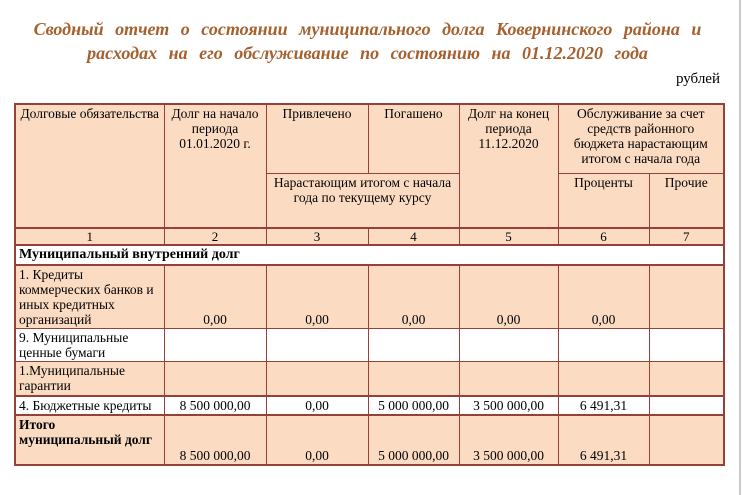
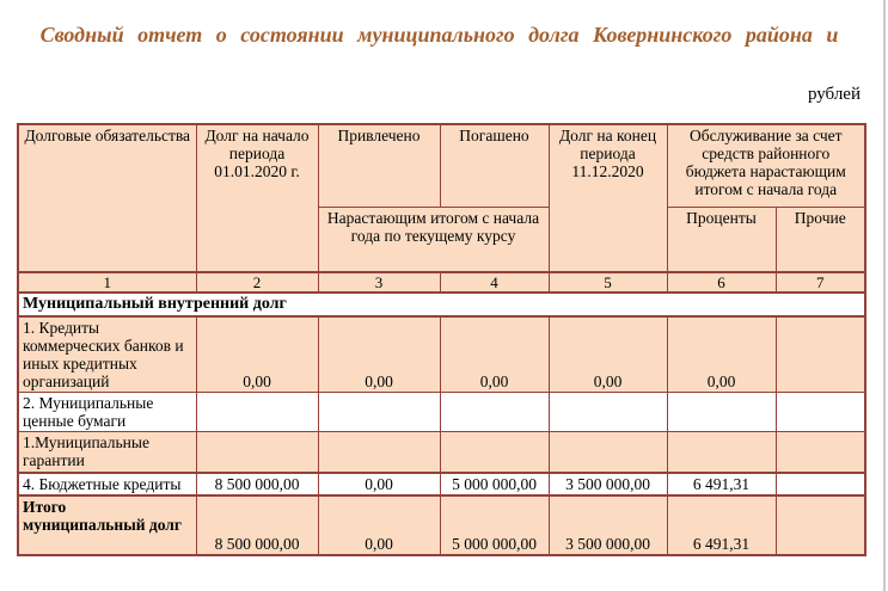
  Сводный отчет о состоянии муниципального долга Ковернинского района и
- расходах на его обслуживание по состоянию на 01.12.2020 года
  рублей
  Долговые обязательства	Долг на начало периода 01.01.2020 г.	Привлечено	Погашено	Долг на конец периода 11.12.2020	Обслуживание за счет средств районного бюджета нарастающим итогом с начала года
  Нарастающим итогом с начала года по текущему курсу	Проценты	Прочие
  1	2	3	4	5	6	7
  Муниципальный внутренний долг
  1. Кредиты коммерческих банков и иных кредитных организаций	0,00	0,00	0,00	0,00	0,00
- 9. Муниципальные ценные бумаги
+ 2. Муниципальные ценные бумаги
  1.Муниципальные гарантии
  4. Бюджетные кредиты	8 500 000,00	0,00	5 000 000,00	3 500 000,00	6 491,31
  Итого муниципальный долг	8 500 000,00	0,00	5 000 000,00	3 500 000,00	6 491,31
